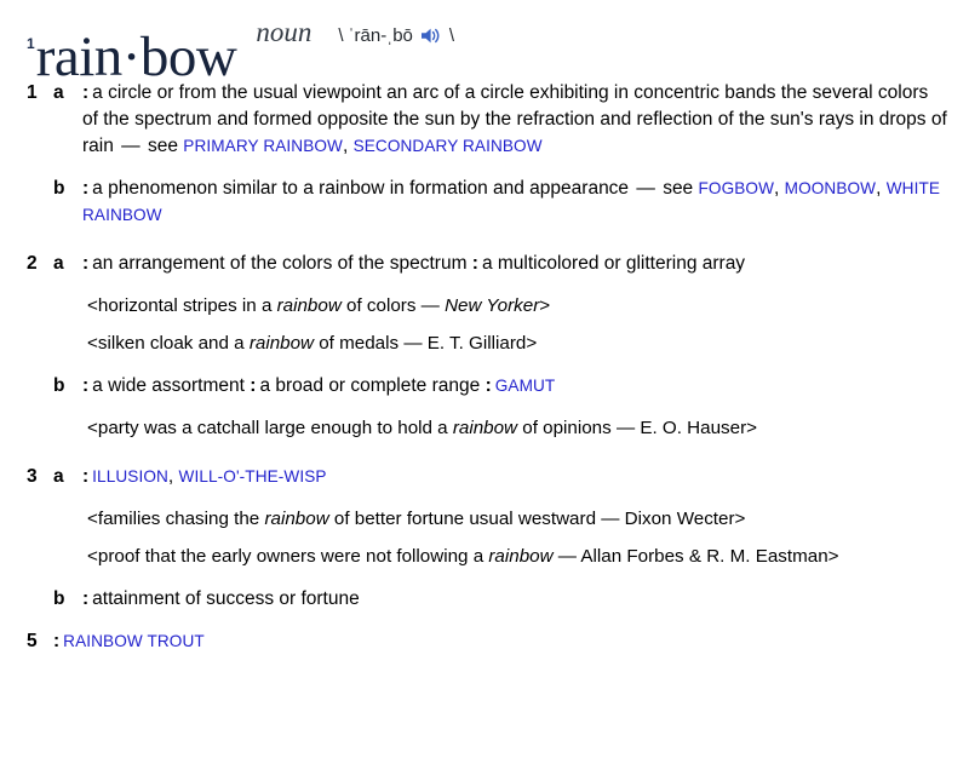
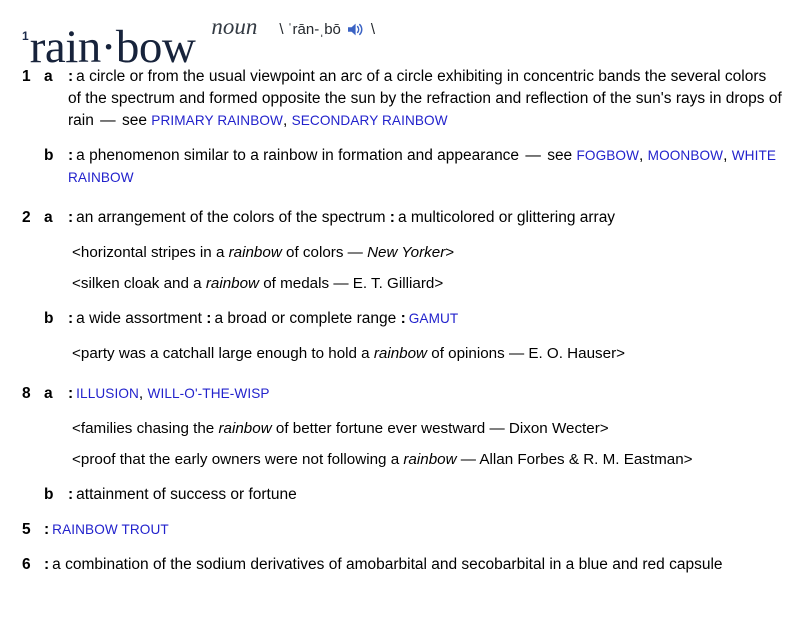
  1
  rain·bow
  noun
  \
  ˈrān-ˌbō
  \
  1
  a
  : a circle or from the usual viewpoint an arc of a circle exhibiting in concentric bands the several colors of the spectrum and formed opposite the sun by the refraction and reflection of the sun's rays in drops of rain — see PRIMARY RAINBOW, SECONDARY RAINBOW
  b
  : a phenomenon similar to a rainbow in formation and appearance — see FOGBOW, MOONBOW, WHITE RAINBOW
  2
  a
  : an arrangement of the colors of the spectrum : a multicolored or glittering array
  <horizontal stripes in a rainbow of colors — New Yorker>
  <silken cloak and a rainbow of medals — E. T. Gilliard>
  b
  : a wide assortment : a broad or complete range : GAMUT
  <party was a catchall large enough to hold a rainbow of opinions — E. O. Hauser>
- 3
+ 8
  a
  : ILLUSION, WILL-O'-THE-WISP
- <families chasing the rainbow of better fortune usual westward — Dixon Wecter>
+ <families chasing the rainbow of better fortune ever westward — Dixon Wecter>
  <proof that the early owners were not following a rainbow — Allan Forbes & R. M. Eastman>
  b
  : attainment of success or fortune
  5
  : RAINBOW TROUT
+ 6
+ : a combination of the sodium derivatives of amobarbital and secobarbital in a blue and red capsule
